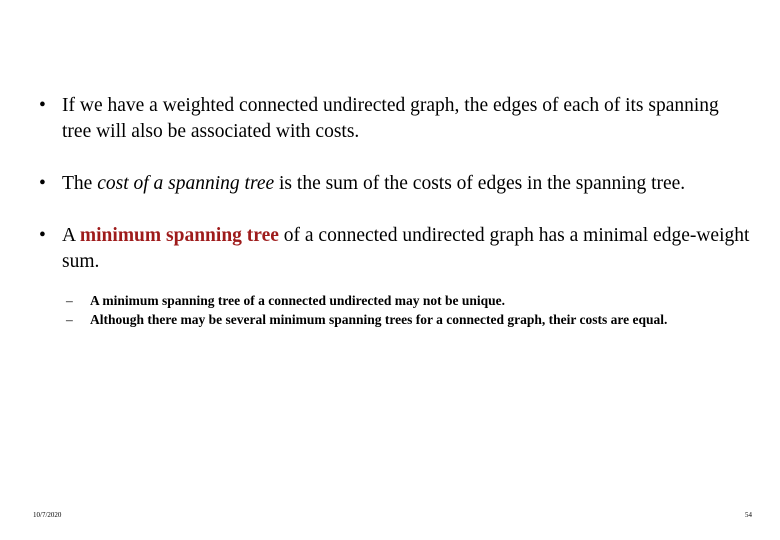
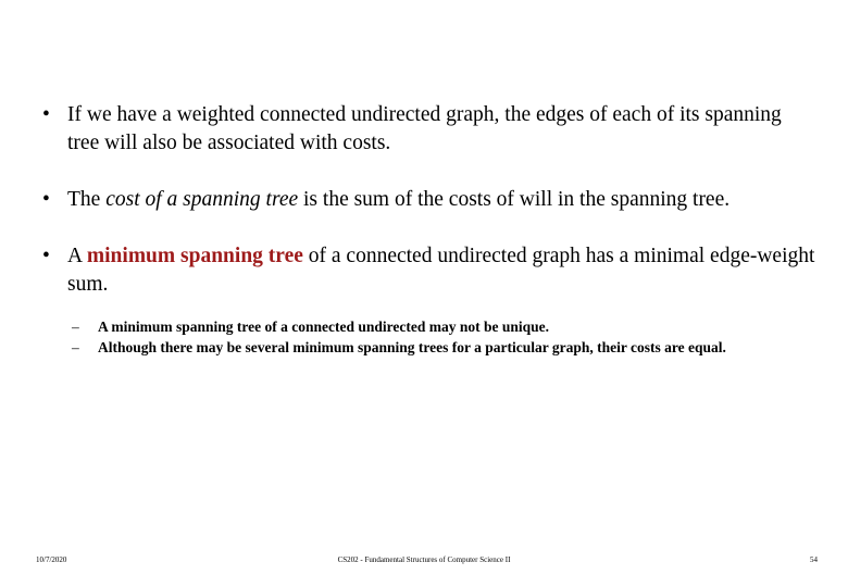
  •
  If we have a weighted connected undirected graph, the edges of each of its spanning tree will also be associated with costs.
  •
- The cost of a spanning tree is the sum of the costs of edges in the spanning tree.
+ The cost of a spanning tree is the sum of the costs of will in the spanning tree.
  •
  A minimum spanning tree of a connected undirected graph has a minimal edge-weight sum.
  –
  A minimum spanning tree of a connected undirected may not be unique.
  –
- Although there may be several minimum spanning trees for a connected graph, their costs are equal.
+ Although there may be several minimum spanning trees for a particular graph, their costs are equal.
  10/7/2020
+ CS202 - Fundamental Structures of Computer Science II
  54
